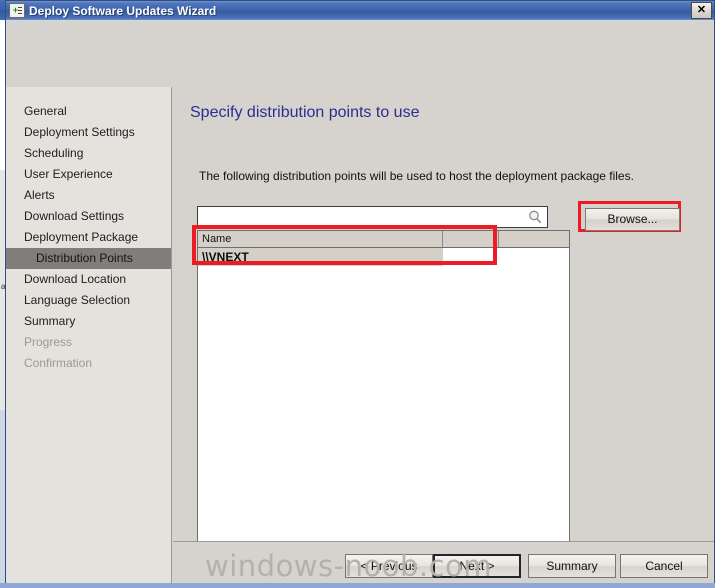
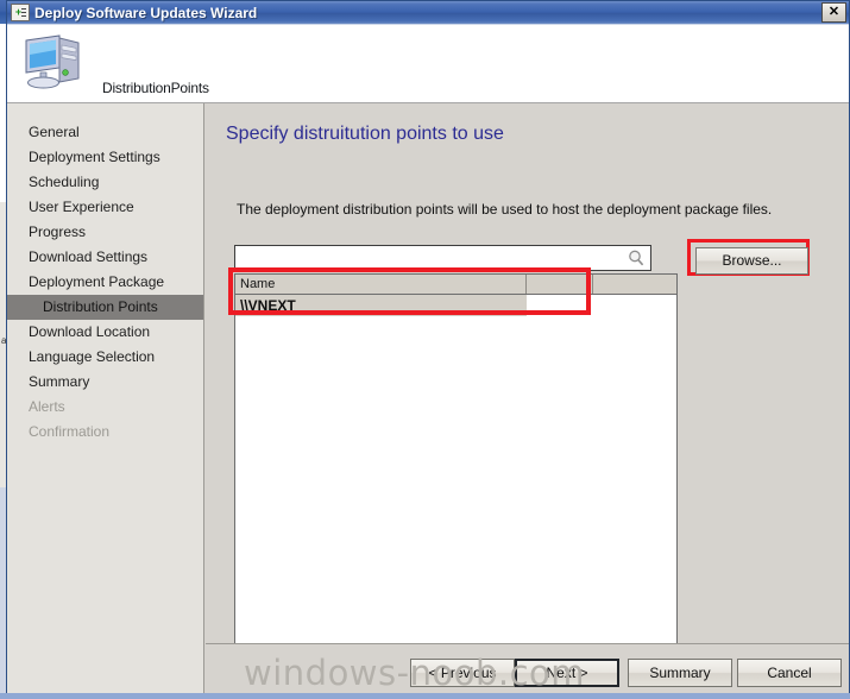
  a
  +
  Deploy Software Updates Wizard
  ✕
+ DistributionPoints
  General
  Deployment Settings
  Scheduling
  User Experience
- Alerts
+ Progress
  Download Settings
  Deployment Package
  Distribution Points
  Download Location
  Language Selection
  Summary
- Progress
+ Alerts
  Confirmation
- Specify distribution points to use
+ Specify distruitution points to use
- The following distribution points will be used to host the deployment package files.
+ The deployment distribution points will be used to host the deployment package files.
  Browse...
  Name
  \\VNEXT
  < Previous
  Next >
  Summary
  Cancel
  windows-noob.com
